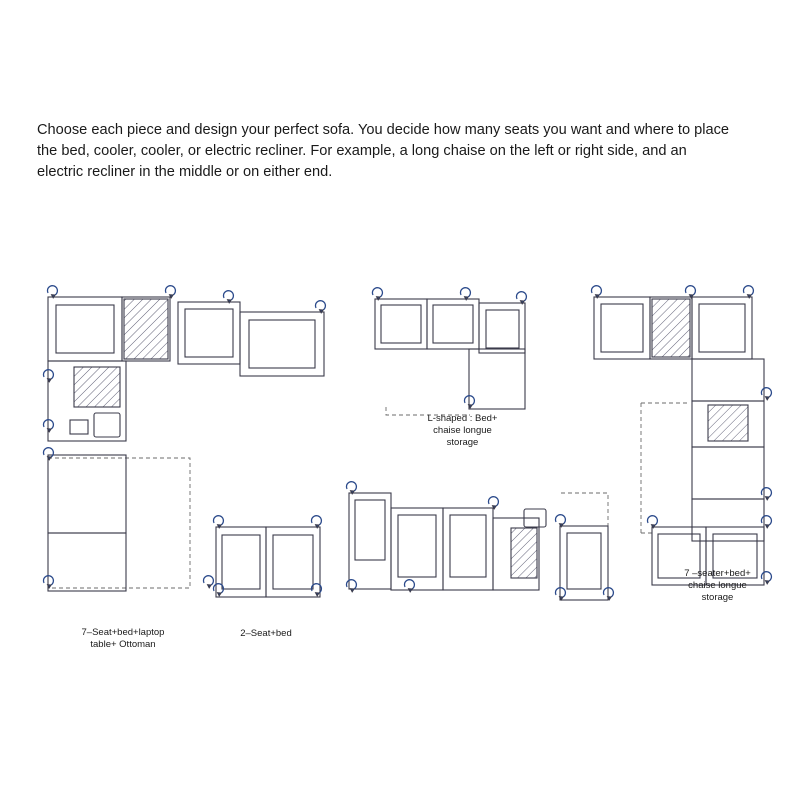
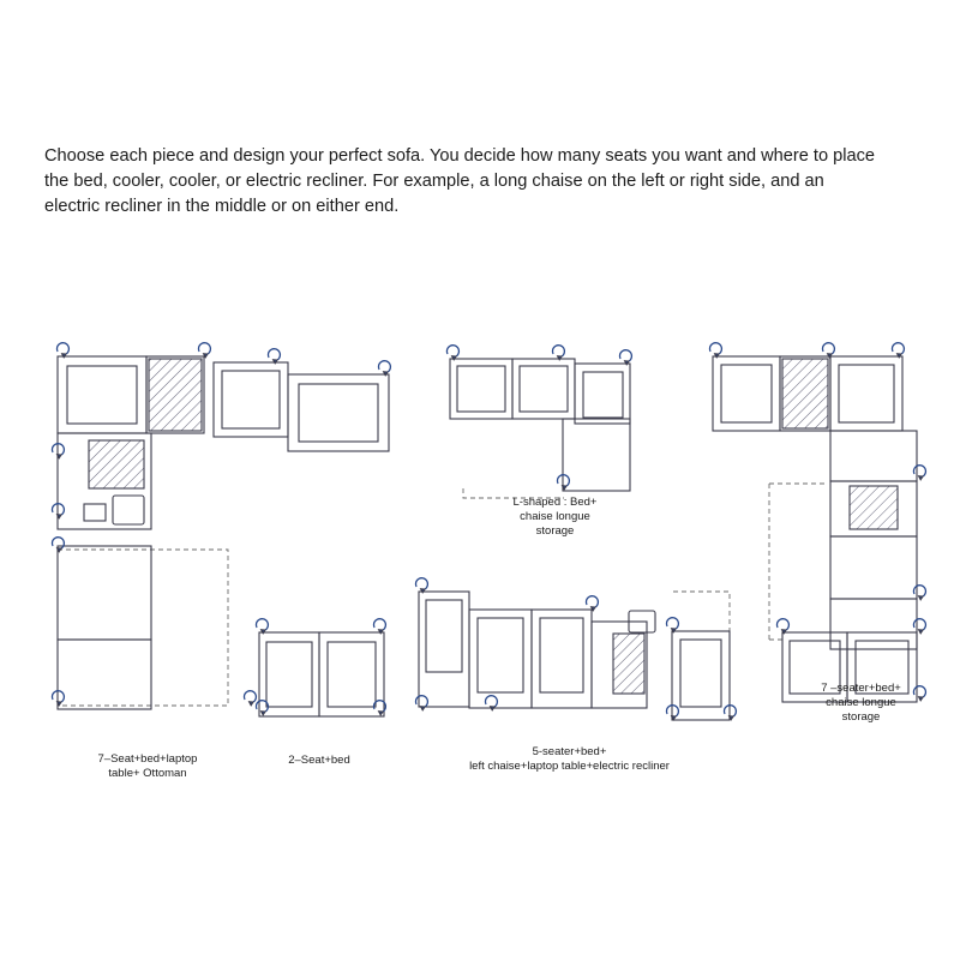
  Choose each piece and design your perfect sofa. You decide how many seats you want and where to place the bed, cooler, cooler, or electric recliner. For example, a long chaise on the left or right side, and an electric recliner in the middle or on either end.
  7–Seat+bed+laptop
  table+ Ottoman
  2–Seat+bed
+ 5-seater+bed+
+ left chaise+laptop table+electric recliner
  7 –seater+bed+
  chaise longue
  storage
  L-shaped : Bed+
  chaise longue
  storage
